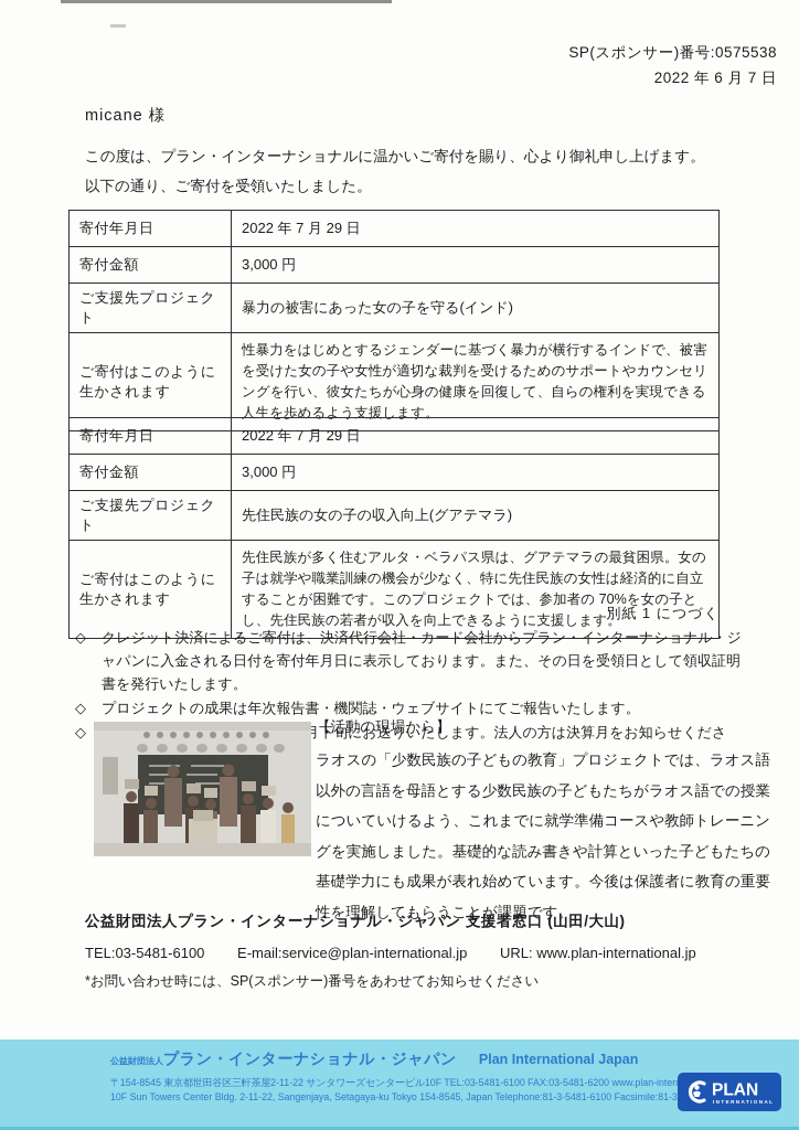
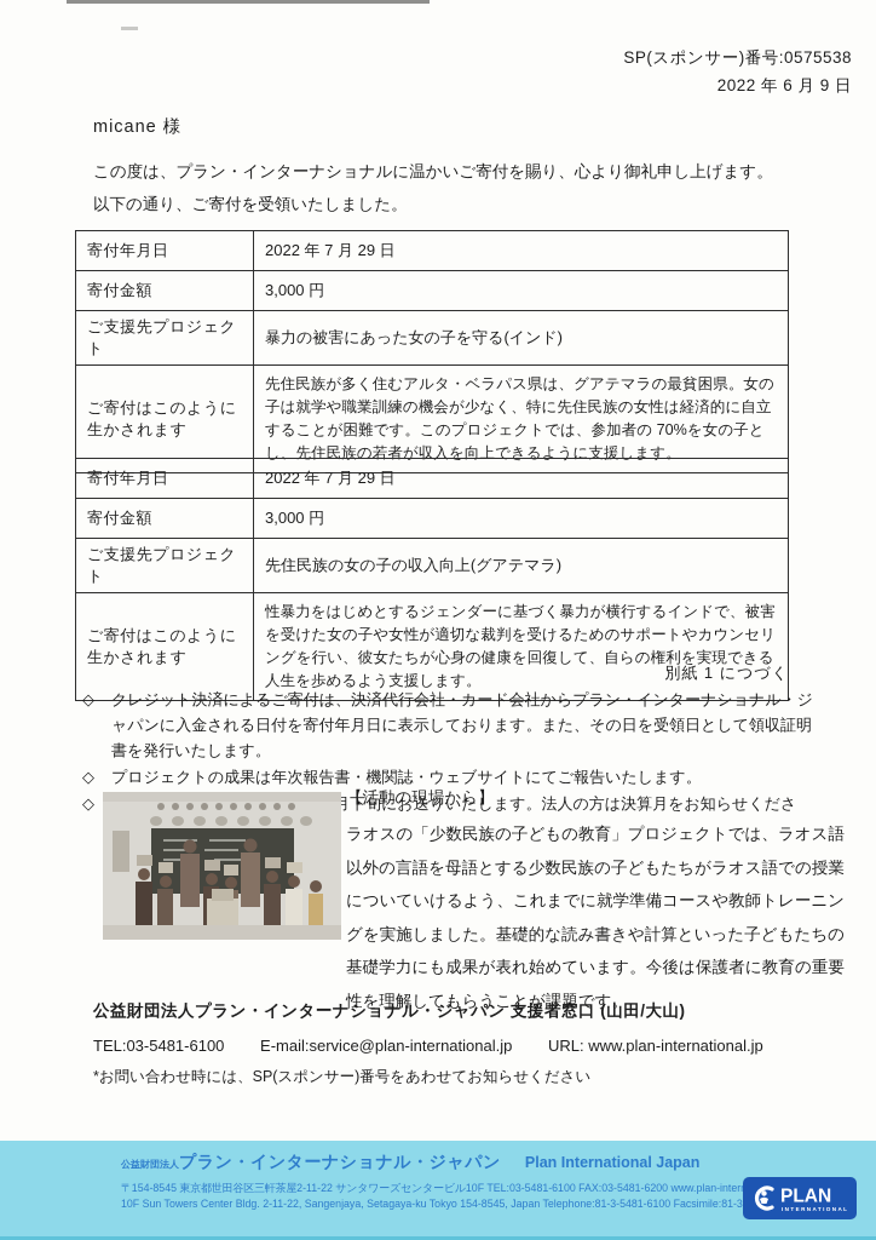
  SP(スポンサー)番号:0575538
- 2022 年 6 月 7 日
+ 2022 年 6 月 9 日
  micane 様
  この度は、プラン・インターナショナルに温かいご寄付を賜り、心より御礼申し上げます。
  以下の通り、ご寄付を受領いたしました。
  寄付年月日	2022 年 7 月 29 日
  寄付金額	3,000 円
  ご支援先プロジェクト	暴力の被害にあった女の子を守る(インド)
- ご寄付はこのように生かされます	性暴力をはじめとするジェンダーに基づく暴力が横行するインドで、被害を受けた女の子や女性が適切な裁判を受けるためのサポートやカウンセリングを行い、彼女たちが心身の健康を回復して、自らの権利を実現できる人生を歩めるよう支援します。
+ ご寄付はこのように生かされます	先住民族が多く住むアルタ・ベラパス県は、グアテマラの最貧困県。女の子は就学や職業訓練の機会が少なく、特に先住民族の女性は経済的に自立することが困難です。このプロジェクトでは、参加者の 70%を女の子とし、先住民族の若者が収入を向上できるように支援します。
  寄付年月日	2022 年 7 月 29 日
  寄付金額	3,000 円
  ご支援先プロジェクト	先住民族の女の子の収入向上(グアテマラ)
- ご寄付はこのように生かされます	先住民族が多く住むアルタ・ベラパス県は、グアテマラの最貧困県。女の子は就学や職業訓練の機会が少なく、特に先住民族の女性は経済的に自立することが困難です。このプロジェクトでは、参加者の 70%を女の子とし、先住民族の若者が収入を向上できるように支援します。
+ ご寄付はこのように生かされます	性暴力をはじめとするジェンダーに基づく暴力が横行するインドで、被害を受けた女の子や女性が適切な裁判を受けるためのサポートやカウンセリングを行い、彼女たちが心身の健康を回復して、自らの権利を実現できる人生を歩めるよう支援します。
  別紙 1 につづく
  ◇
  クレジット決済によるご寄付は、決済代行会社・カード会社からプラン・インターナショナル・ジャパンに入金される日付を寄付年月日に表示しております。また、その日を受領日として領収証明書を発行いたします。
  ◇
  プロジェクトの成果は年次報告書・機関誌・ウェブサイトにてご報告いたします。
  ◇
  【活動の現場から】
  ラオスの「少数民族の子どもの教育」プロジェクトでは、ラオス語以外の言語を母語とする少数民族の子どもたちがラオス語での授業についていけるよう、これまでに就学準備コースや教師トレーニングを実施しました。基礎的な読み書きや計算といった子どもたちの基礎学力にも成果が表れ始めています。今後は保護者に教育の重要性を理解してもらうことが課題です。
  公益財団法人プラン・インターナショナル・ジャパン 支援者窓口 (山田/大山)
  TEL:03-5481-6100 E-mail:service@plan-international.jp URL: www.plan-international.jp
  *お問い合わせ時には、SP(スポンサー)番号をあわせてお知らせください
  公益財団法人プラン・インターナショナル・ジャパン Plan International Japan
  〒154-8545 東京都世田谷区三軒茶屋2-11-22 サンタワーズセンタービル10F TEL:03-5481-6100 FAX:03-5481-6200 www.plan-inter
  10F Sun Towers Center Bldg. 2-11-22, Sangenjaya, Setagaya-ku Tokyo 154-8545, Japan Telephone:81-3-5481-6100 Facsimile:81-3
  PLAN
